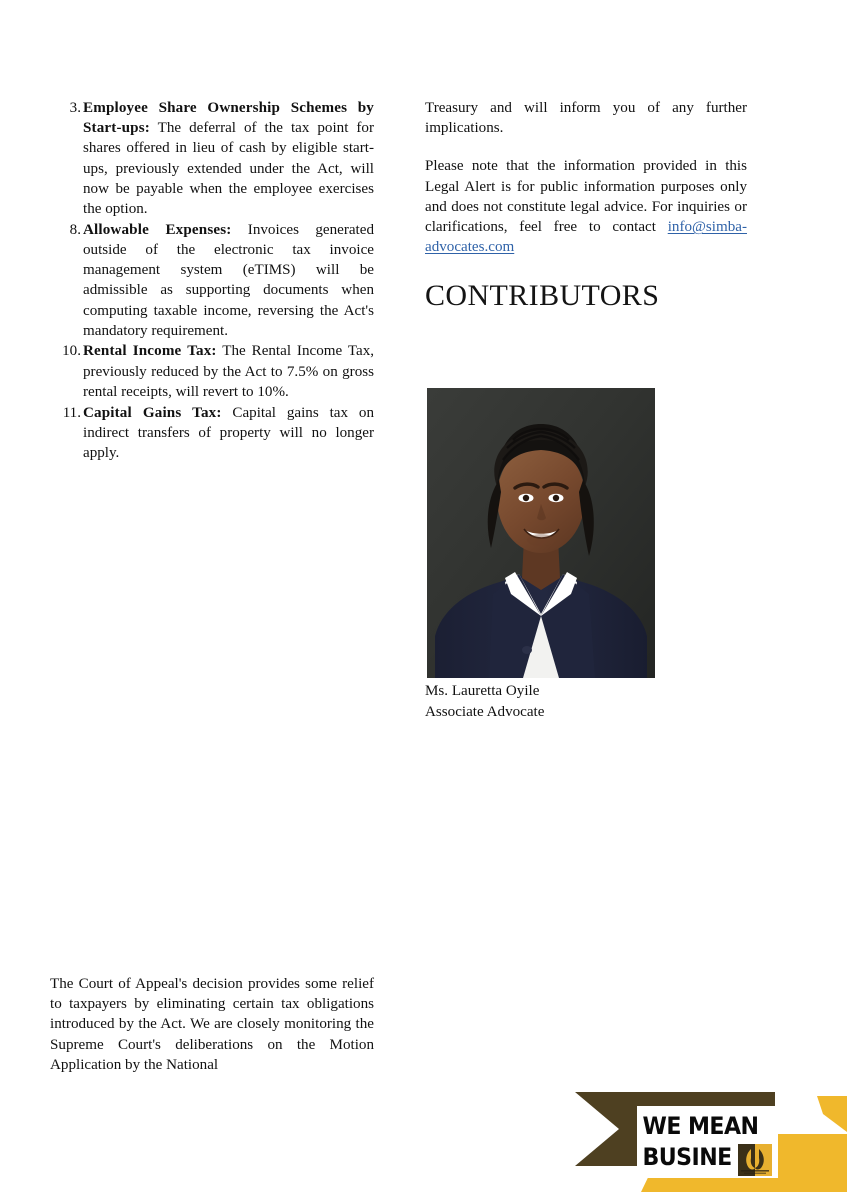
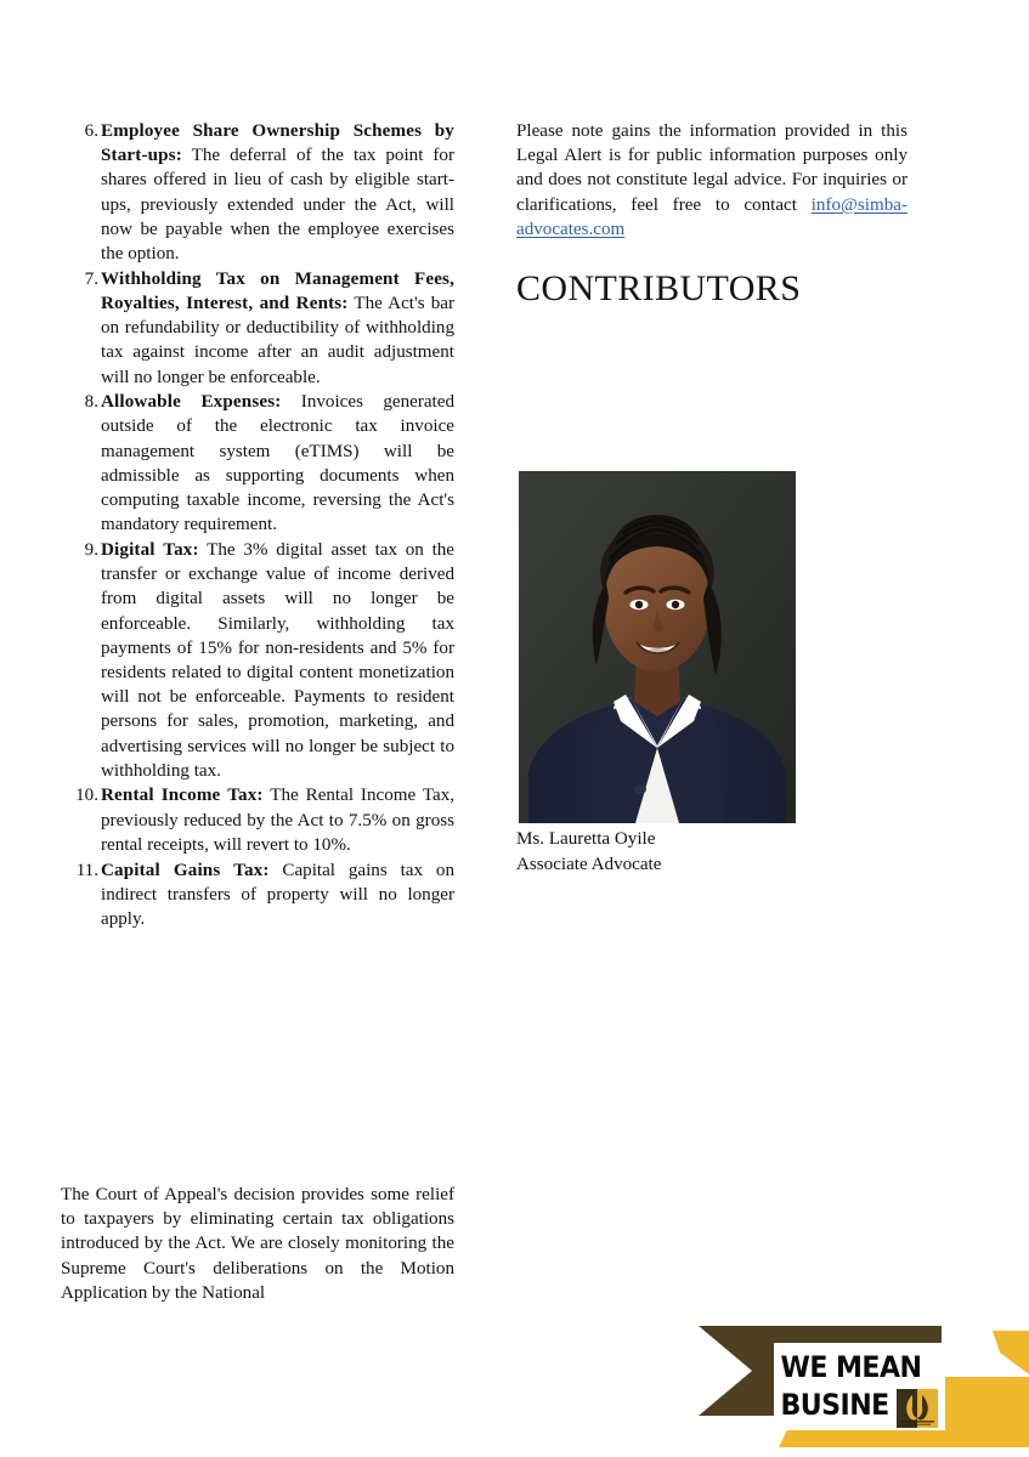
- 3.
+ 6.
  Employee Share Ownership Schemes by Start-ups: The deferral of the tax point for shares offered in lieu of cash by eligible start-ups, previously extended under the Act, will now be payable when the employee exercises the option.
+ 7.
+ Withholding Tax on Management Fees, Royalties, Interest, and Rents: The Act's bar on refundability or deductibility of withholding tax against income after an audit adjustment will no longer be enforceable.
  8.
  Allowable Expenses: Invoices generated outside of the electronic tax invoice management system (eTIMS) will be admissible as supporting documents when computing taxable income, reversing the Act's mandatory requirement.
+ 9.
+ Digital Tax: The 3% digital asset tax on the transfer or exchange value of income derived from digital assets will no longer be enforceable. Similarly, withholding tax payments of 15% for non-residents and 5% for residents related to digital content monetization will not be enforceable. Payments to resident persons for sales, promotion, marketing, and advertising services will no longer be subject to withholding tax.
  10.
  Rental Income Tax: The Rental Income Tax, previously reduced by the Act to 7.5% on gross rental receipts, will revert to 10%.
  11.
  Capital Gains Tax: Capital gains tax on indirect transfers of property will no longer apply.
  The Court of Appeal's decision provides some relief to taxpayers by eliminating certain tax obligations introduced by the Act. We are closely monitoring the Supreme Court's deliberations on the Motion Application by the National
- Treasury and will inform you of any further implications.
- Please note that the information provided in this Legal Alert is for public information purposes only and does not constitute legal advice. For inquiries or clarifications, feel free to contact info@simba-advocates.com
+ Please note gains the information provided in this Legal Alert is for public information purposes only and does not constitute legal advice. For inquiries or clarifications, feel free to contact info@simba-advocates.com
  CONTRIBUTORS
  Ms. Lauretta Oyile
  Associate Advocate
  WE MEAN
  BUSINE
